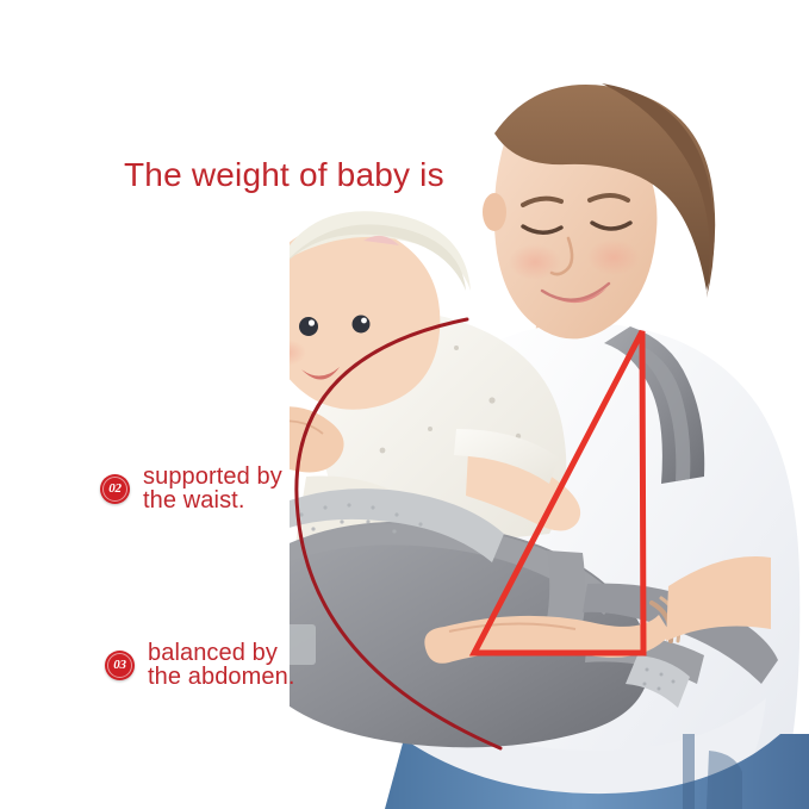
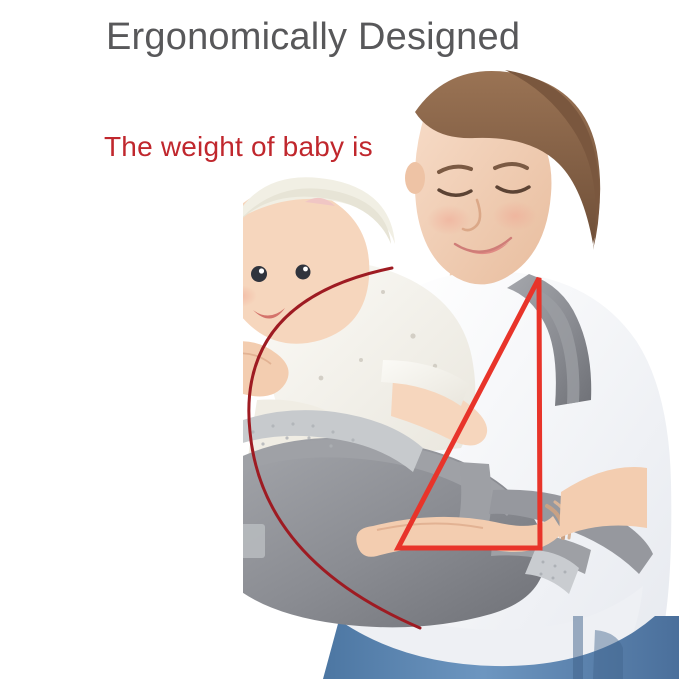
+ Ergonomically Designed
  The weight of baby is
- 02
- supported by
- the waist.
- 03
- balanced by
- the abdomen.
